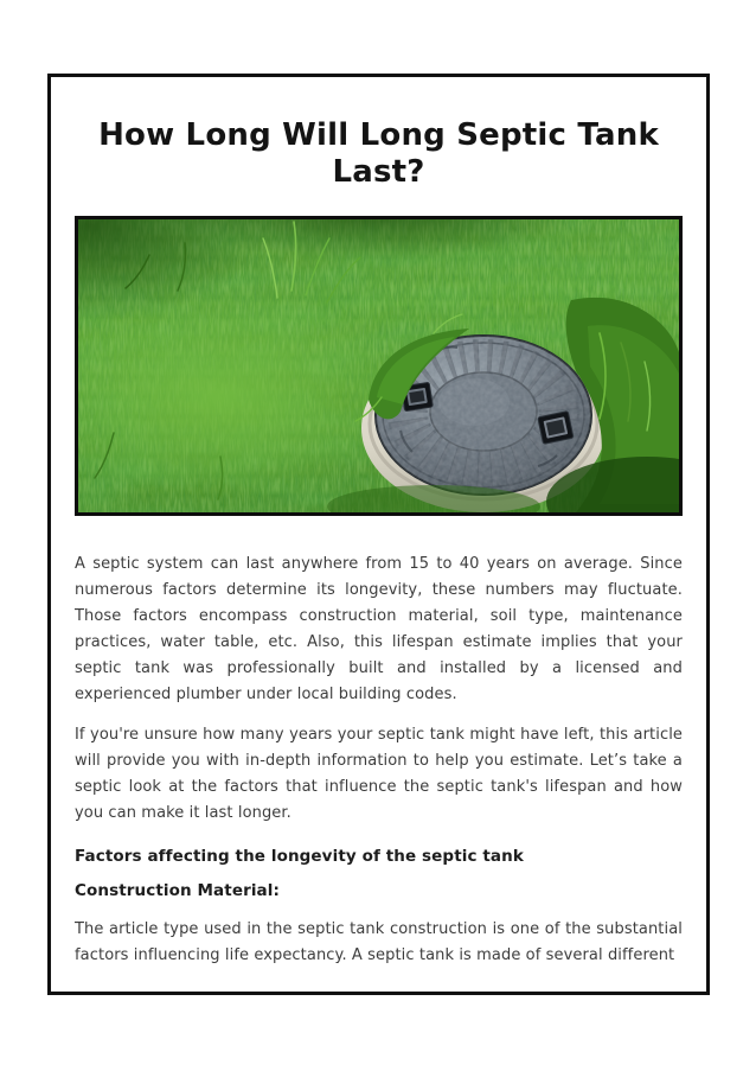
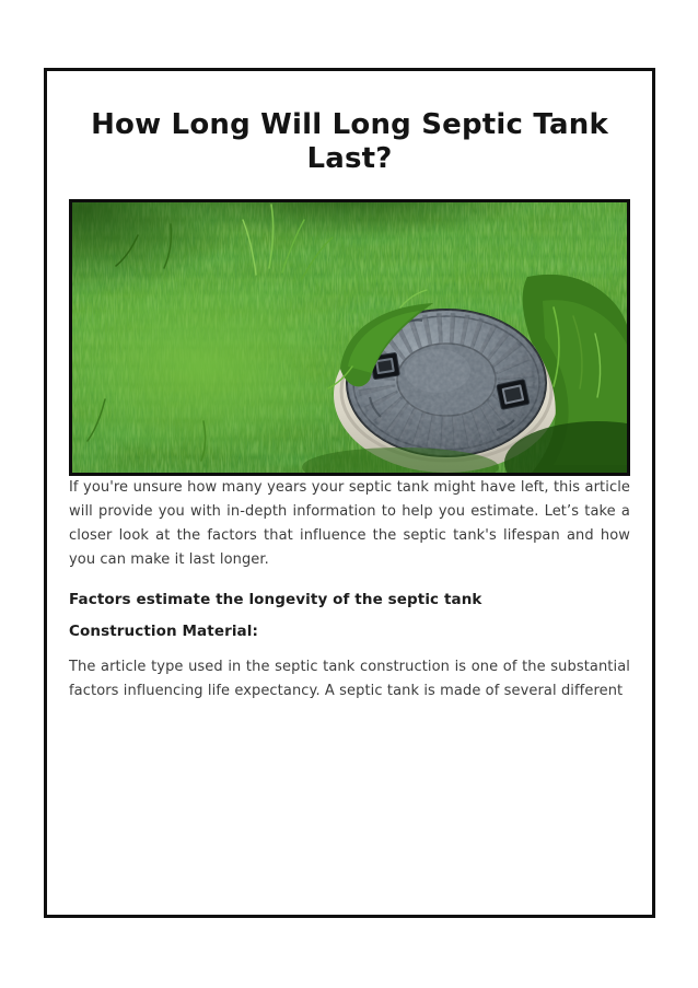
  How Long Will Long Septic Tank Last?
- A septic system can last anywhere from 15 to 40 years on average. Since numerous factors determine its longevity, these numbers may fluctuate. Those factors encompass construction material, soil type, maintenance practices, water table, etc. Also, this lifespan estimate implies that your septic tank was professionally built and installed by a licensed and experienced plumber under local building codes.
- If you're unsure how many years your septic tank might have left, this article will provide you with in-depth information to help you estimate. Let’s take a septic look at the factors that influence the septic tank's lifespan and how you can make it last longer.
+ If you're unsure how many years your septic tank might have left, this article will provide you with in-depth information to help you estimate. Let’s take a closer look at the factors that influence the septic tank's lifespan and how you can make it last longer.
- Factors affecting the longevity of the septic tank
+ Factors estimate the longevity of the septic tank
  Construction Material:
  The article type used in the septic tank construction is one of the substantial factors influencing life expectancy. A septic tank is made of several different
